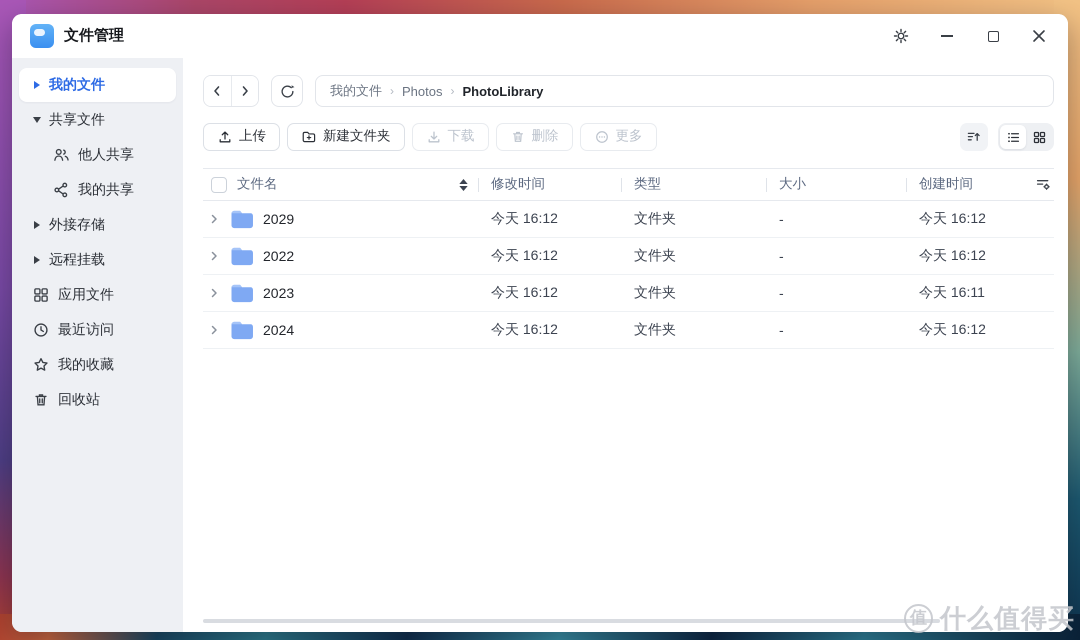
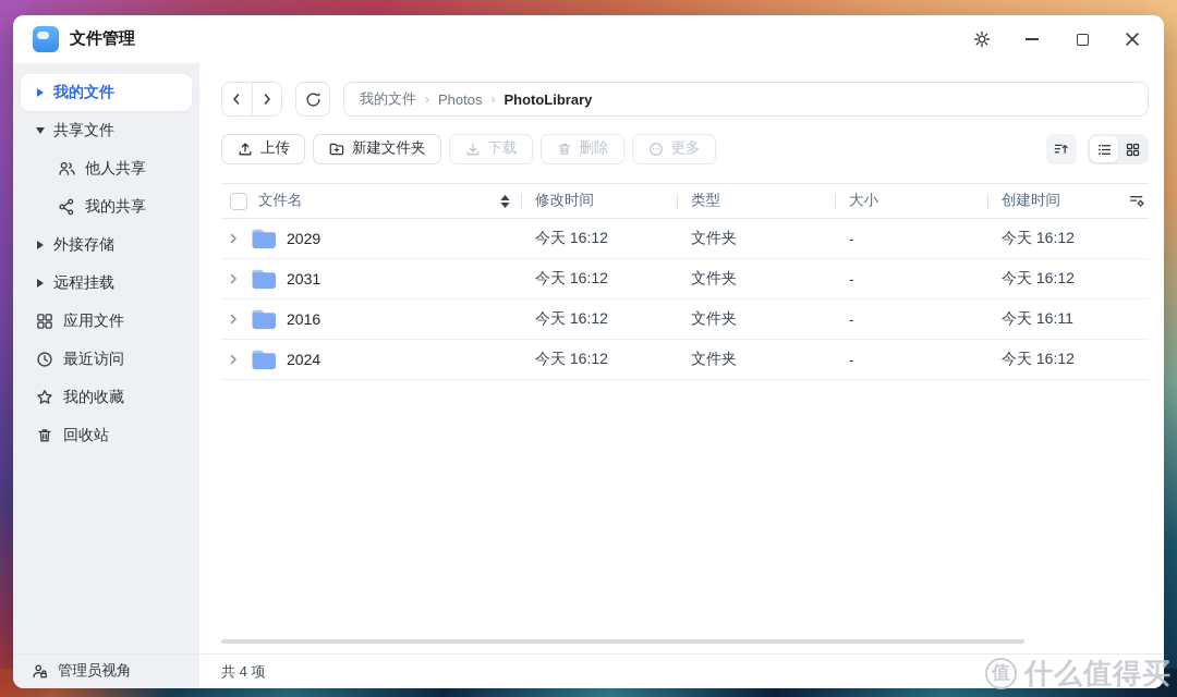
  文件管理
  我的文件
  共享文件
  他人共享
  我的共享
  外接存储
  远程挂载
  应用文件
  最近访问
  我的收藏
  回收站
  我的文件
  ›
  Photos
  ›
  PhotoLibrary
  上传
  新建文件夹
  下载
  删除
  更多
  文件名
  修改时间
  类型
  大小
  创建时间
  2029
  今天 16:12
  文件夹
  -
  今天 16:12
- 2022
+ 2031
  今天 16:12
  文件夹
  -
  今天 16:12
- 2023
+ 2016
  今天 16:12
  文件夹
  -
  今天 16:11
  2024
  今天 16:12
  文件夹
  -
  今天 16:12
+ 管理员视角
+ 共 4 项
  值
  什么值得买
